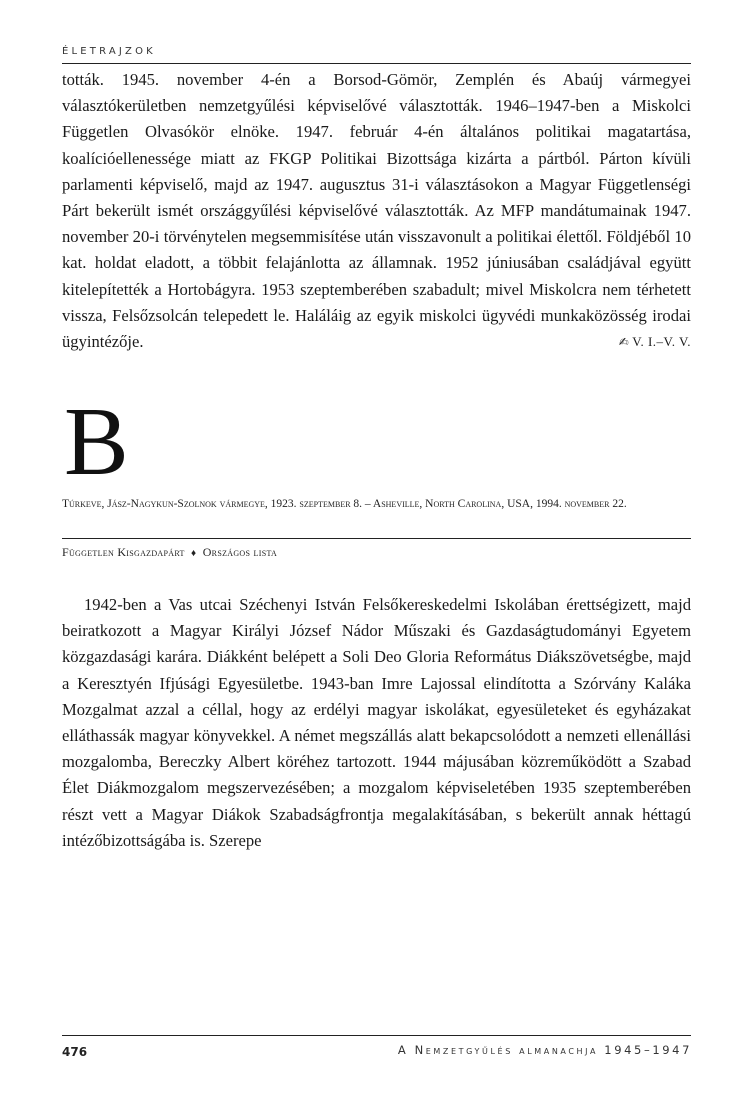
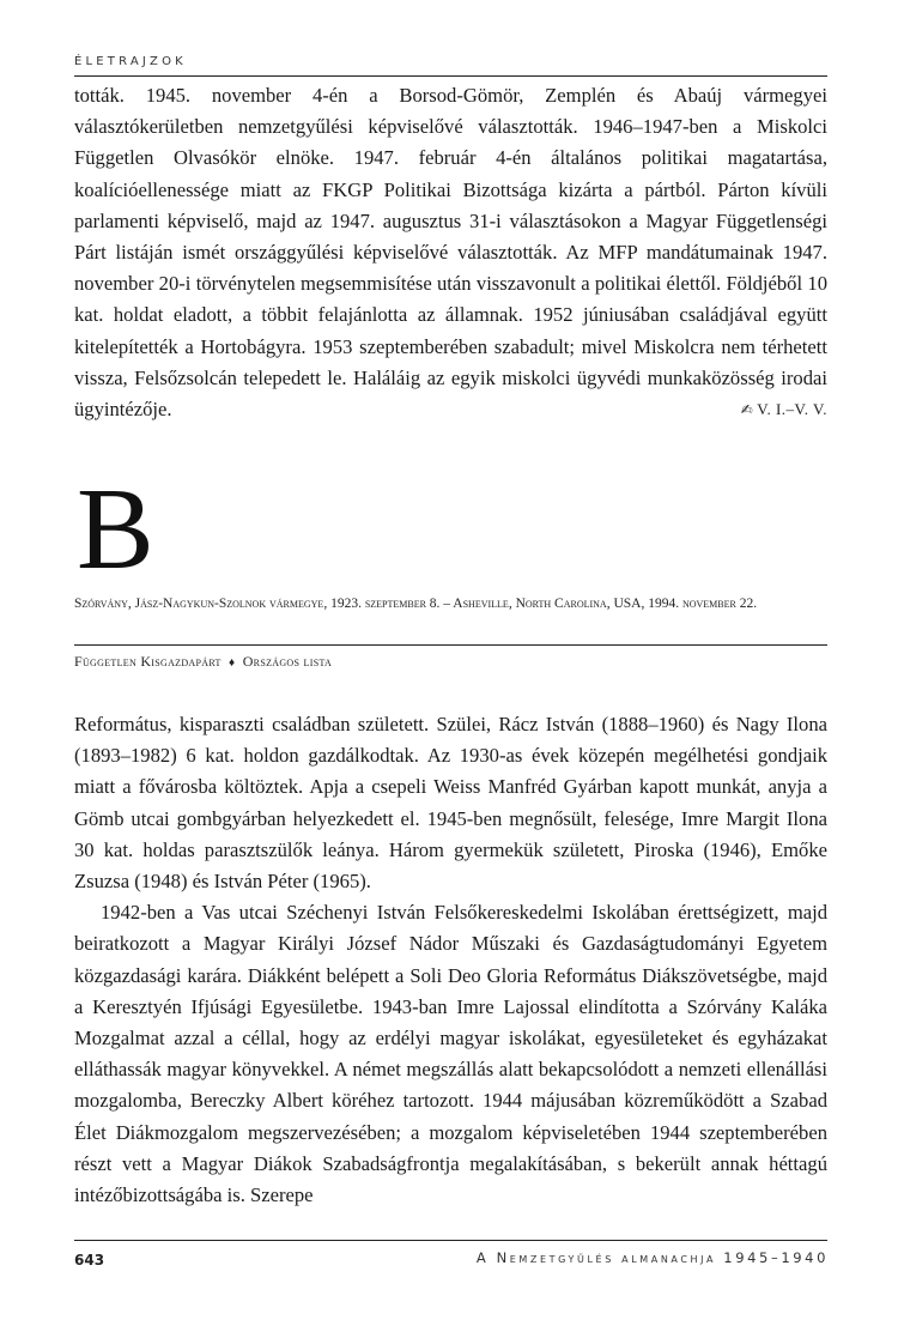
  ÉLETRAJZOK
- tották. 1945. november 4-én a Borsod-Gömör, Zemplén és Abaúj vármegyei választókerületben nemzetgyűlési képviselővé választották. 1946–1947-ben a Miskolci Független Olvasókör elnöke. 1947. február 4-én általános politikai magatartása, koalícióellenessége miatt az FKGP Politikai Bizottsága kizárta a pártból. Párton kívüli parlamenti képviselő, majd az 1947. augusztus 31-i választásokon a Magyar Függetlenségi Párt bekerült ismét országgyűlési képviselővé választották. Az MFP mandátumainak 1947. november 20-i törvénytelen megsemmisítése után visszavonult a politikai élettől. Földjéből 10 kat. holdat eladott, a többit felajánlotta az államnak. 1952 júniusában családjával együtt kitelepítették a Hortobágyra. 1953 szeptemberében szabadult; mivel Miskolcra nem térhetett vissza, Felsőzsolcán telepedett le. Haláláig az egyik miskolci ügyvédi munkaközösség irodai ügyintézője.
+ tották. 1945. november 4-én a Borsod-Gömör, Zemplén és Abaúj vármegyei választókerületben nemzetgyűlési képviselővé választották. 1946–1947-ben a Miskolci Független Olvasókör elnöke. 1947. február 4-én általános politikai magatartása, koalícióellenessége miatt az FKGP Politikai Bizottsága kizárta a pártból. Párton kívüli parlamenti képviselő, majd az 1947. augusztus 31-i választásokon a Magyar Függetlenségi Párt listáján ismét országgyűlési képviselővé választották. Az MFP mandátumainak 1947. november 20-i törvénytelen megsemmisítése után visszavonult a politikai élettől. Földjéből 10 kat. holdat eladott, a többit felajánlotta az államnak. 1952 júniusában családjával együtt kitelepítették a Hortobágyra. 1953 szeptemberében szabadult; mivel Miskolcra nem térhetett vissza, Felsőzsolcán telepedett le. Haláláig az egyik miskolci ügyvédi munkaközösség irodai ügyintézője.
  ✍ V. I.–V. V.
  B
- Túrkeve, Jász-Nagykun-Szolnok vármegye, 1923. szeptember 8. – Asheville, North Carolina, USA, 1994. november 22.
+ Szórvány, Jász-Nagykun-Szolnok vármegye, 1923. szeptember 8. – Asheville, North Carolina, USA, 1994. november 22.
  Független Kisgazdapárt ♦ Országos lista
+ Református, kisparaszti családban született. Szülei, Rácz István (1888–1960) és Nagy Ilona (1893–1982) 6 kat. holdon gazdálkodtak. Az 1930-as évek közepén megélhetési gondjaik miatt a fővárosba költöztek. Apja a csepeli Weiss Manfréd Gyárban kapott munkát, anyja a Gömb utcai gombgyárban helyezkedett el. 1945-ben megnősült, felesége, Imre Margit Ilona 30 kat. holdas parasztszülők leánya. Három gyermekük született, Piroska (1946), Emőke Zsuzsa (1948) és István Péter (1965).
- 1942-ben a Vas utcai Széchenyi István Felsőkereskedelmi Iskolában érettségizett, majd beiratkozott a Magyar Királyi József Nádor Műszaki és Gazdaságtudományi Egyetem közgazdasági karára. Diákként belépett a Soli Deo Gloria Református Diákszövetségbe, majd a Keresztyén Ifjúsági Egyesületbe. 1943-ban Imre Lajossal elindította a Szórvány Kaláka Mozgalmat azzal a céllal, hogy az erdélyi magyar iskolákat, egyesületeket és egyházakat elláthassák magyar könyvekkel. A német megszállás alatt bekapcsolódott a nemzeti ellenállási mozgalomba, Bereczky Albert köréhez tartozott. 1944 májusában közreműködött a Szabad Élet Diákmozgalom megszervezésében; a mozgalom képviseletében 1935 szeptemberében részt vett a Magyar Diákok Szabadságfrontja megalakításában, s bekerült annak héttagú intézőbizottságába is. Szerepe
+ 1942-ben a Vas utcai Széchenyi István Felsőkereskedelmi Iskolában érettségizett, majd beiratkozott a Magyar Királyi József Nádor Műszaki és Gazdaságtudományi Egyetem közgazdasági karára. Diákként belépett a Soli Deo Gloria Református Diákszövetségbe, majd a Keresztyén Ifjúsági Egyesületbe. 1943-ban Imre Lajossal elindította a Szórvány Kaláka Mozgalmat azzal a céllal, hogy az erdélyi magyar iskolákat, egyesületeket és egyházakat elláthassák magyar könyvekkel. A német megszállás alatt bekapcsolódott a nemzeti ellenállási mozgalomba, Bereczky Albert köréhez tartozott. 1944 májusában közreműködött a Szabad Élet Diákmozgalom megszervezésében; a mozgalom képviseletében 1944 szeptemberében részt vett a Magyar Diákok Szabadságfrontja megalakításában, s bekerült annak héttagú intézőbizottságába is. Szerepe
- 476
+ 643
- A Nemzetgyűlés almanachja 1945–1947
+ A Nemzetgyűlés almanachja 1945–1940
